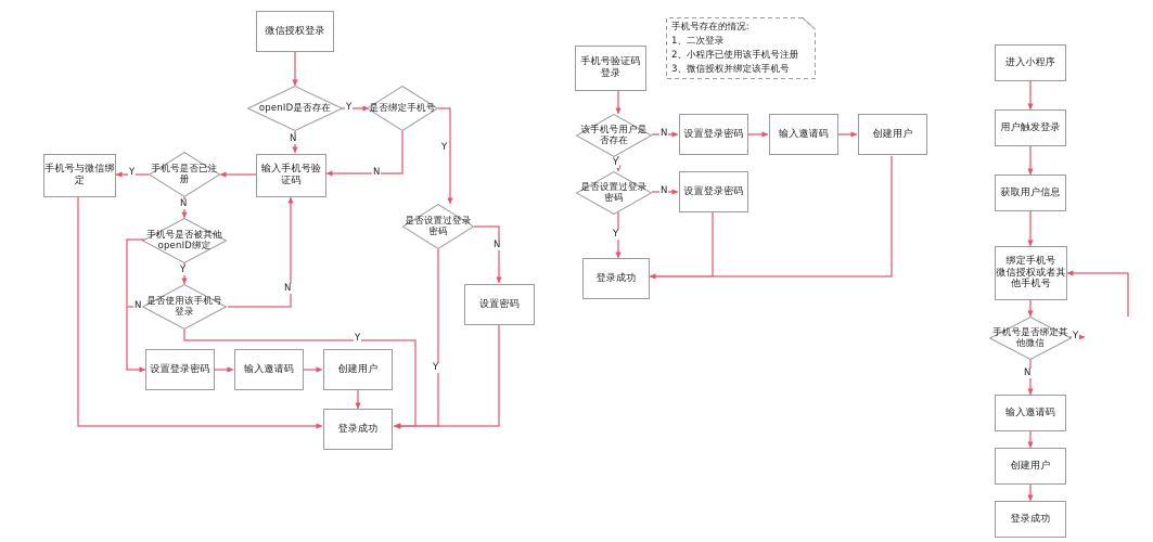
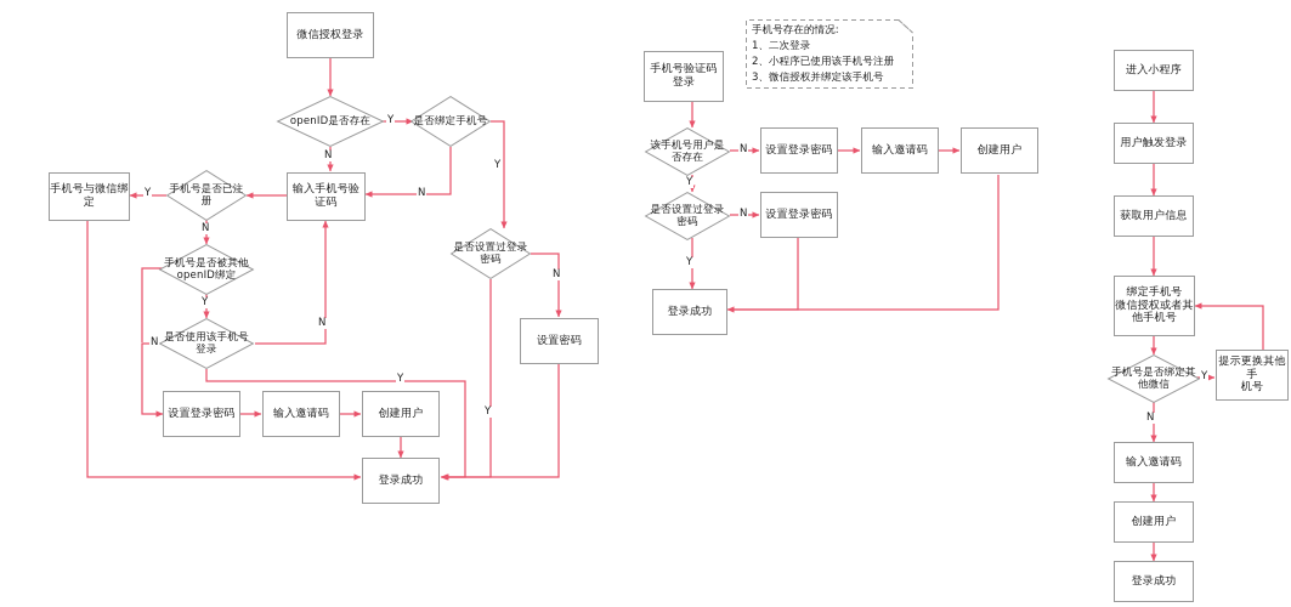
  微信授权登录
  openID是否存在
  是否绑定手机号
  输入手机号验证码
  手机号是否已注册
  手机号与微信绑定
  手机号是否被其他openID绑定
  是否使用该手机号登录
  是否设置过登录密码
  设置密码
  设置登录密码
  输入邀请码
  创建用户
  登录成功
  Y
  N
  N
  Y
  Y
  N
  Y
  N
  N
  Y
  N
  Y
  手机号存在的情况:
  1、二次登录
  2、小程序已使用该手机号注册
  3、微信授权并绑定该手机号
  手机号验证码登录
  该手机号用户是否存在
  是否设置过登录密码
  设置登录密码
  输入邀请码
  创建用户
  设置登录密码
  登录成功
  N
  Y
  N
  Y
  进入小程序
  用户触发登录
  获取用户信息
  绑定手机号
  微信授权或者其
  他手机号
  手机号是否绑定其他微信
+ 提示更换其他手
+ 机号
  输入邀请码
  创建用户
  登录成功
  Y
  N
